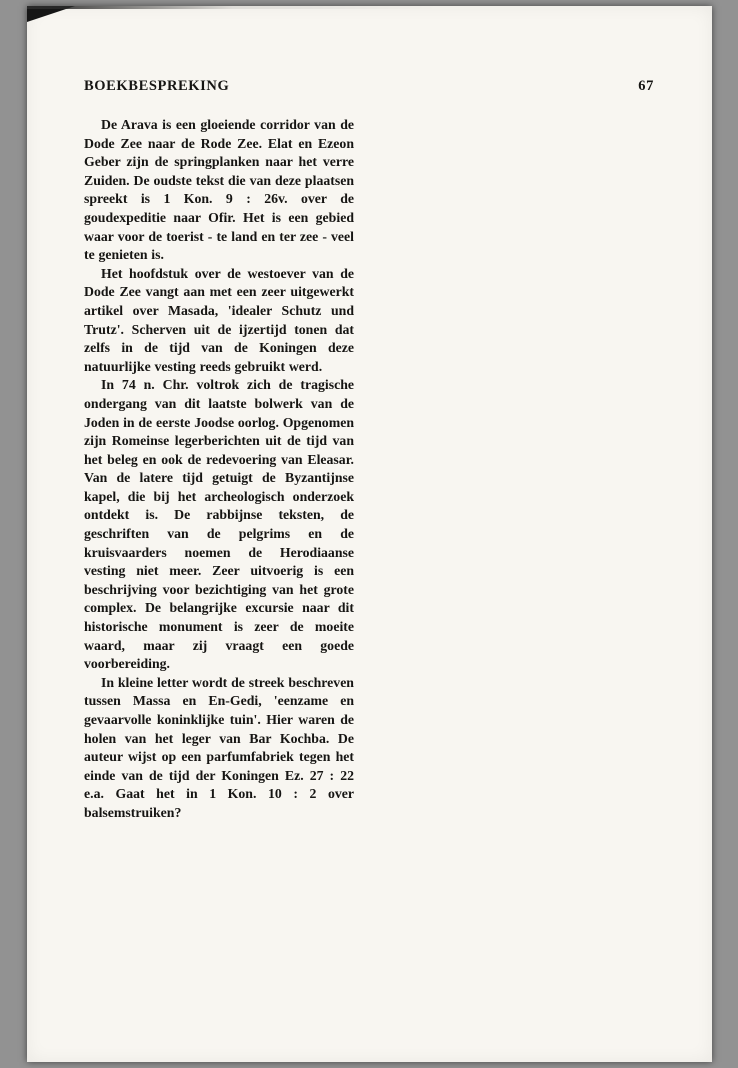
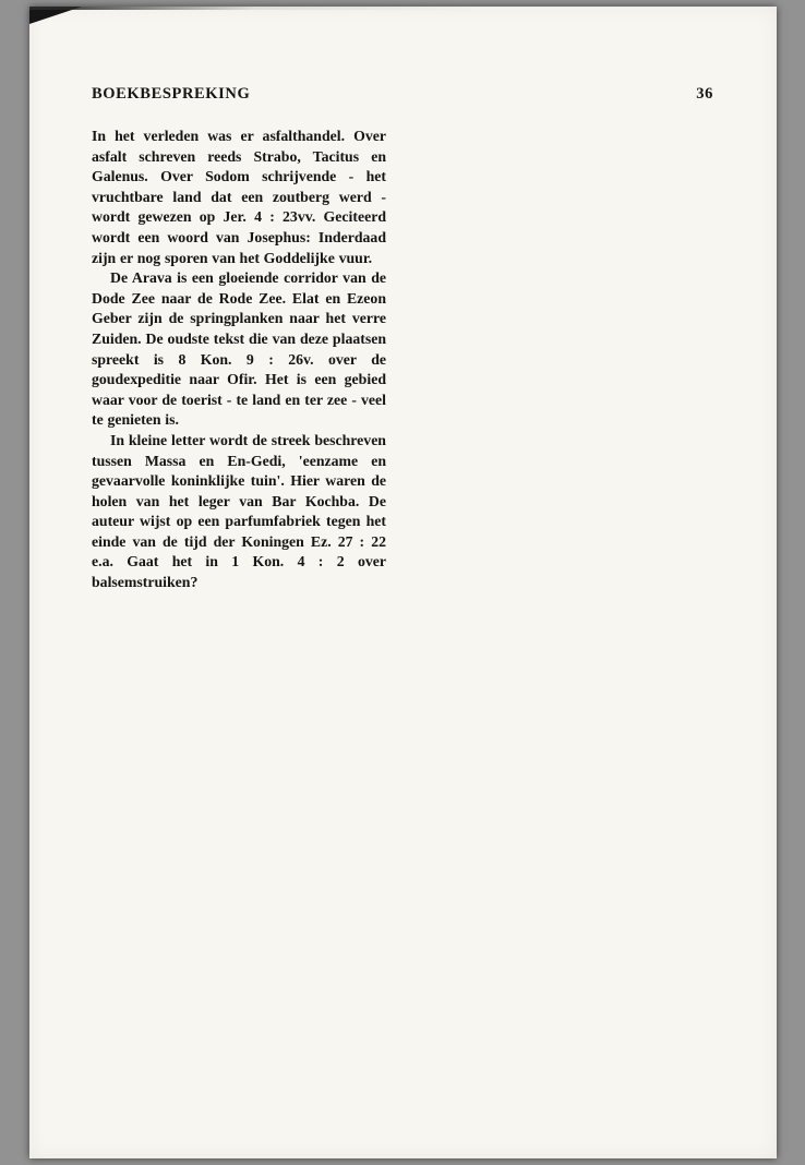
  BOEKBESPREKING
- 67
+ 36
+ In het verleden was er asfalthandel. Over asfalt schreven reeds Strabo, Tacitus en Galenus. Over Sodom schrijvende - het vruchtbare land dat een zoutberg werd - wordt gewezen op Jer. 4 : 23vv. Geciteerd wordt een woord van Josephus: Inderdaad zijn er nog sporen van het Goddelijke vuur.
- De Arava is een gloeiende corridor van de Dode Zee naar de Rode Zee. Elat en Ezeon Geber zijn de springplanken naar het verre Zuiden. De oudste tekst die van deze plaatsen spreekt is 1 Kon. 9 : 26v. over de goudexpeditie naar Ofir. Het is een gebied waar voor de toerist - te land en ter zee - veel te genieten is.
+ De Arava is een gloeiende corridor van de Dode Zee naar de Rode Zee. Elat en Ezeon Geber zijn de springplanken naar het verre Zuiden. De oudste tekst die van deze plaatsen spreekt is 8 Kon. 9 : 26v. over de goudexpeditie naar Ofir. Het is een gebied waar voor de toerist - te land en ter zee - veel te genieten is.
- Het hoofdstuk over de westoever van de Dode Zee vangt aan met een zeer uitgewerkt artikel over Masada, 'idealer Schutz und Trutz'. Scherven uit de ijzertijd tonen dat zelfs in de tijd van de Koningen deze natuurlijke vesting reeds gebruikt werd.
- In 74 n. Chr. voltrok zich de tragische ondergang van dit laatste bolwerk van de Joden in de eerste Joodse oorlog. Opgenomen zijn Romeinse legerberichten uit de tijd van het beleg en ook de redevoering van Eleasar. Van de latere tijd getuigt de Byzantijnse kapel, die bij het archeologisch onderzoek ontdekt is. De rabbijnse teksten, de geschriften van de pelgrims en de kruisvaarders noemen de Herodiaanse vesting niet meer. Zeer uitvoerig is een beschrijving voor bezichtiging van het grote complex. De belangrijke excursie naar dit historische monument is zeer de moeite waard, maar zij vraagt een goede voorbereiding.
- In kleine letter wordt de streek beschreven tussen Massa en En-Gedi, 'eenzame en gevaarvolle koninklijke tuin'. Hier waren de holen van het leger van Bar Kochba. De auteur wijst op een parfumfabriek tegen het einde van de tijd der Koningen Ez. 27 : 22 e.a. Gaat het in 1 Kon. 10 : 2 over balsemstruiken?
+ In kleine letter wordt de streek beschreven tussen Massa en En-Gedi, 'eenzame en gevaarvolle koninklijke tuin'. Hier waren de holen van het leger van Bar Kochba. De auteur wijst op een parfumfabriek tegen het einde van de tijd der Koningen Ez. 27 : 22 e.a. Gaat het in 1 Kon. 4 : 2 over balsemstruiken?
